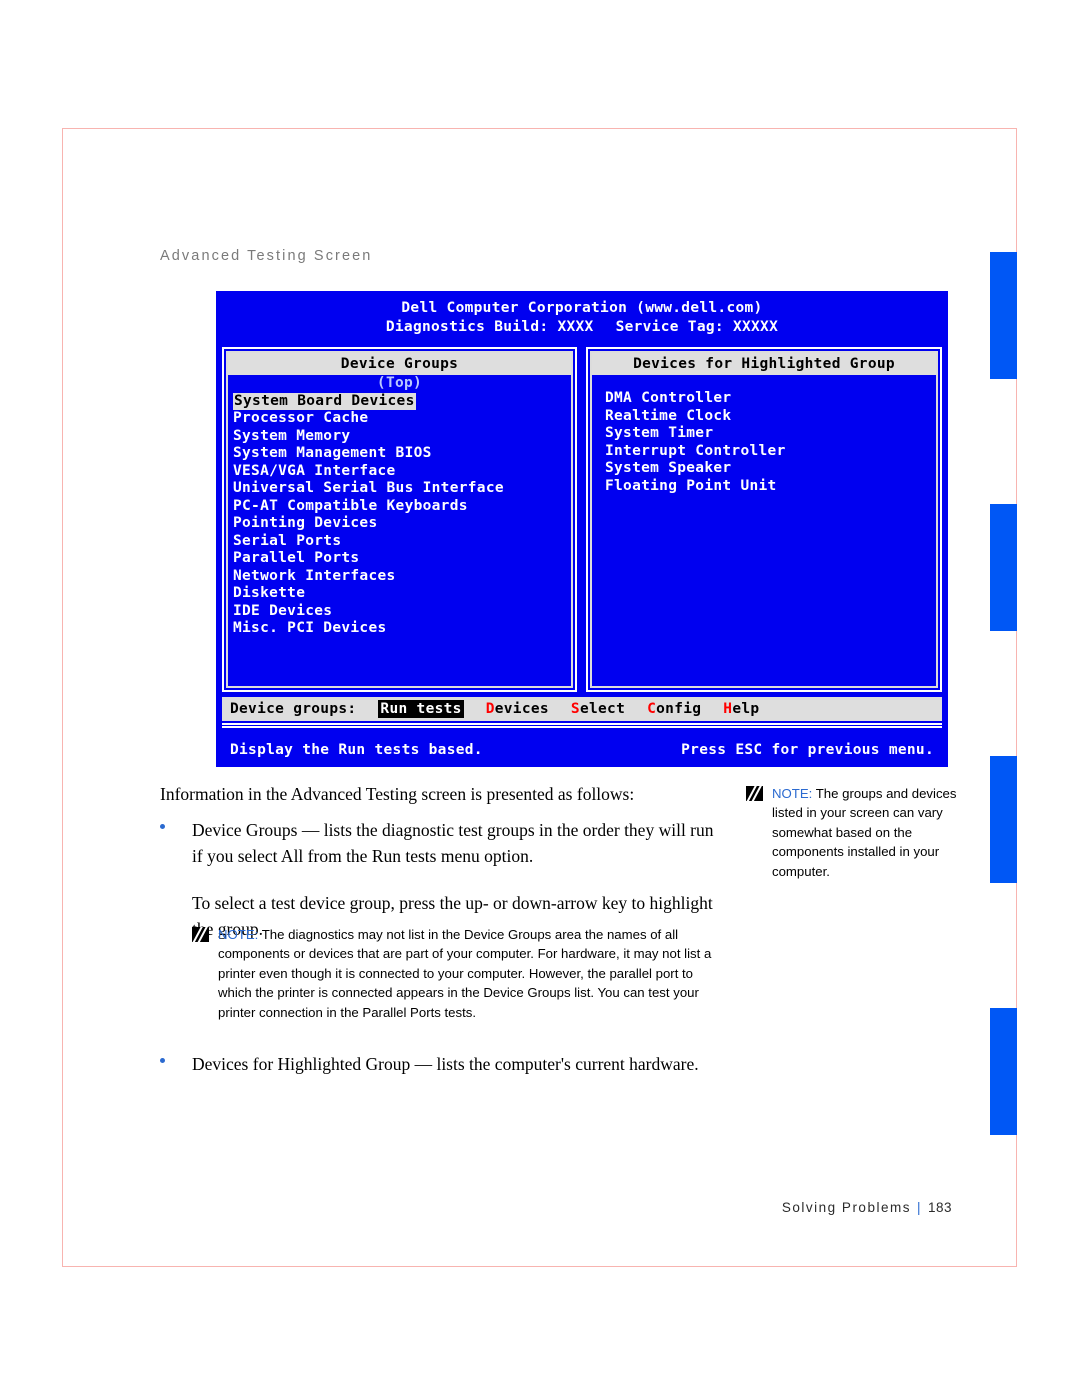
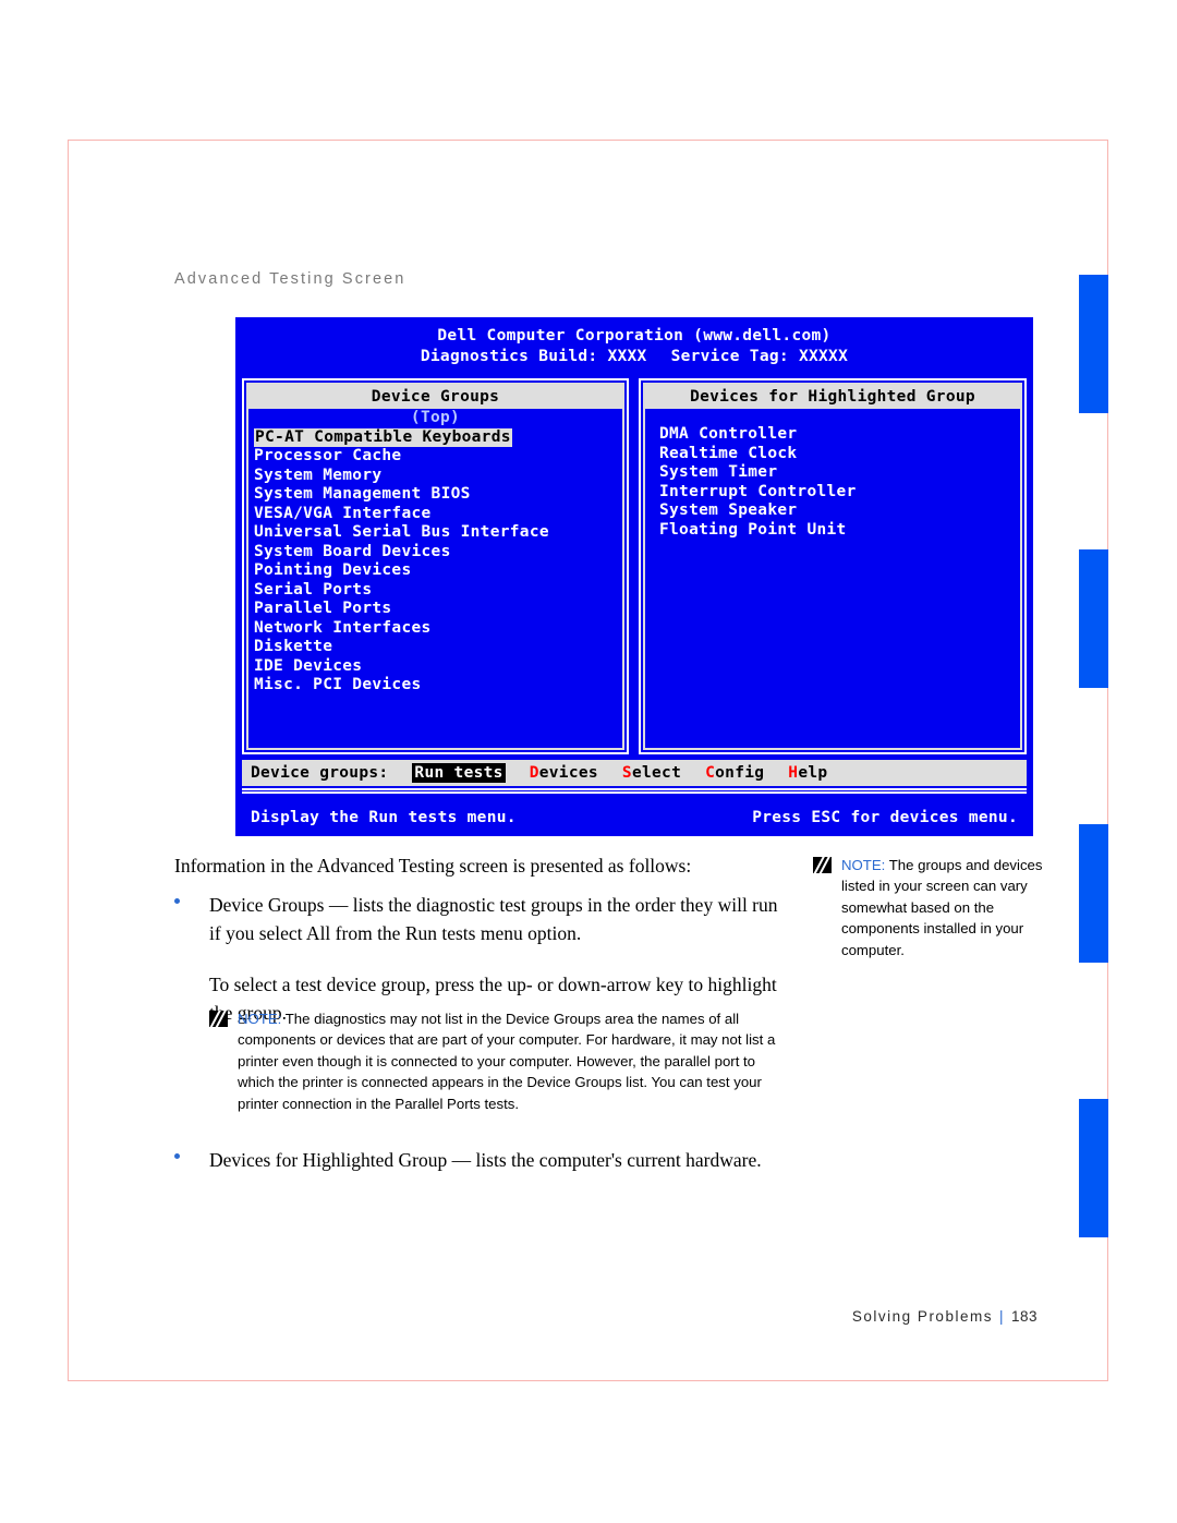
  Advanced Testing Screen
  Dell Computer Corporation (www.dell.com)
  Diagnostics Build: XXXX Service Tag: XXXXX
  Device Groups
  (Top)
- System Board Devices
+ PC-AT Compatible Keyboards
  Processor Cache
  System Memory
  System Management BIOS
  VESA/VGA Interface
  Universal Serial Bus Interface
- PC-AT Compatible Keyboards
+ System Board Devices
  Pointing Devices
  Serial Ports
  Parallel Ports
  Network Interfaces
  Diskette
  IDE Devices
  Misc. PCI Devices
  Devices for Highlighted Group
  DMA Controller
  Realtime Clock
  System Timer
  Interrupt Controller
  System Speaker
  Floating Point Unit
  Device groups: Run tests Devices Select Config Help
- Display the Run tests based.
+ Display the Run tests menu.
- Press ESC for previous menu.
+ Press ESC for devices menu.
  Information in the Advanced Testing screen is presented as follows:
  Device Groups — lists the diagnostic test groups in the order they will run if you select All from the Run tests menu option.
  To select a test device group, press the up- or down-arrow key to highlight e group.
  NOTE: The diagnostics may not list in the Device Groups area the names of all components or devices that are part of your computer. For hardware, it may not list a printer even though it is connected to your computer. However, the parallel port to which the printer is connected appears in the Device Groups list. You can test your printer connection in the Parallel Ports tests.
  Devices for Highlighted Group — lists the computer's current hardware.
  NOTE: The groups and devices listed in your screen can vary somewhat based on the components installed in your computer.
  Solving Problems | 183
